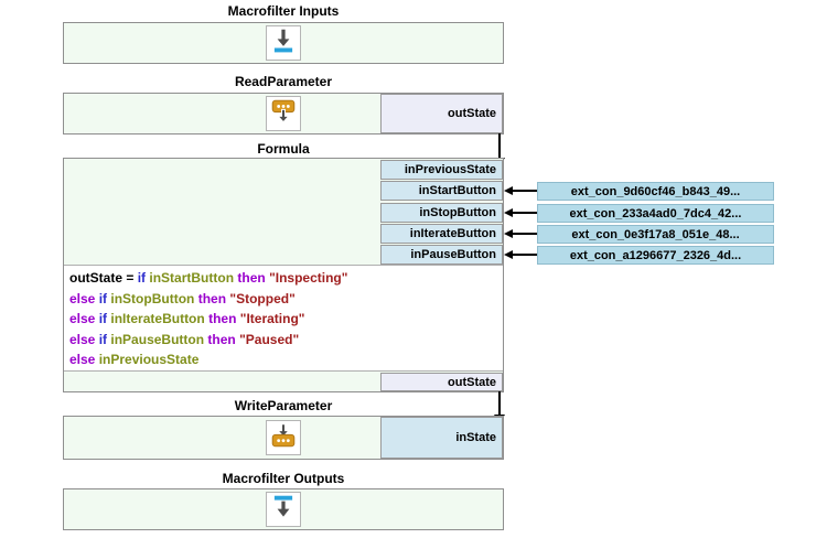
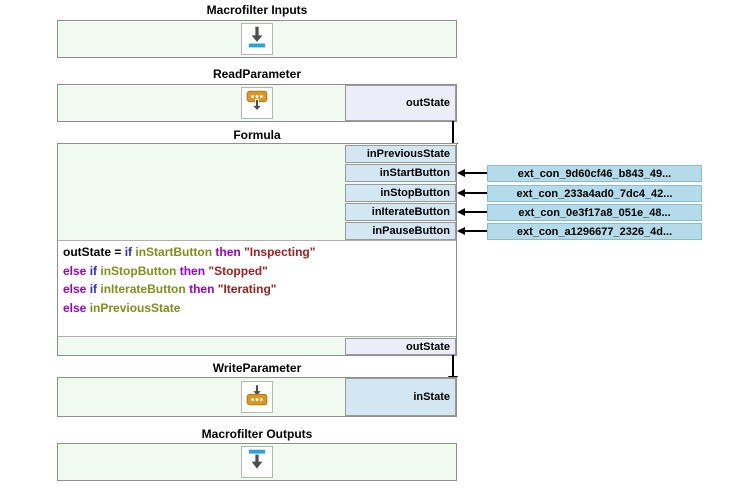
  Macrofilter Inputs
  ReadParameter
  outState
  Formula
  inPreviousState
  inStartButton
  inStopButton
  inIterateButton
  inPauseButton
  outState = if inStartButton then "Inspecting"
  else if inStopButton then "Stopped"
  else if inIterateButton then "Iterating"
- else if inPauseButton then "Paused"
  else inPreviousState
  outState
  ext_con_9d60cf46_b843_49...
  ext_con_233a4ad0_7dc4_42...
  ext_con_0e3f17a8_051e_48...
  ext_con_a1296677_2326_4d...
  WriteParameter
  inState
  Macrofilter Outputs
